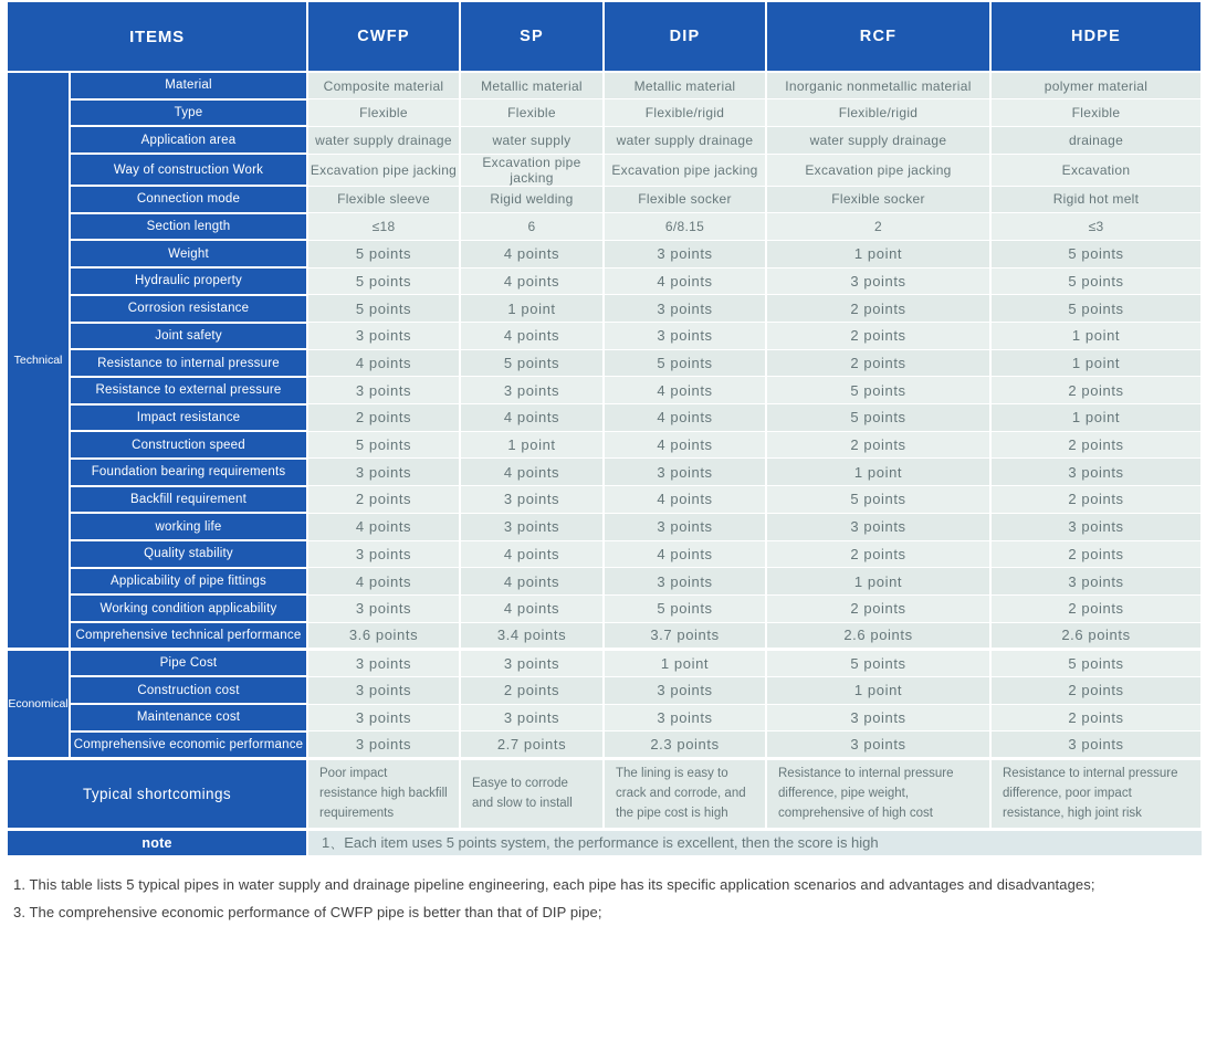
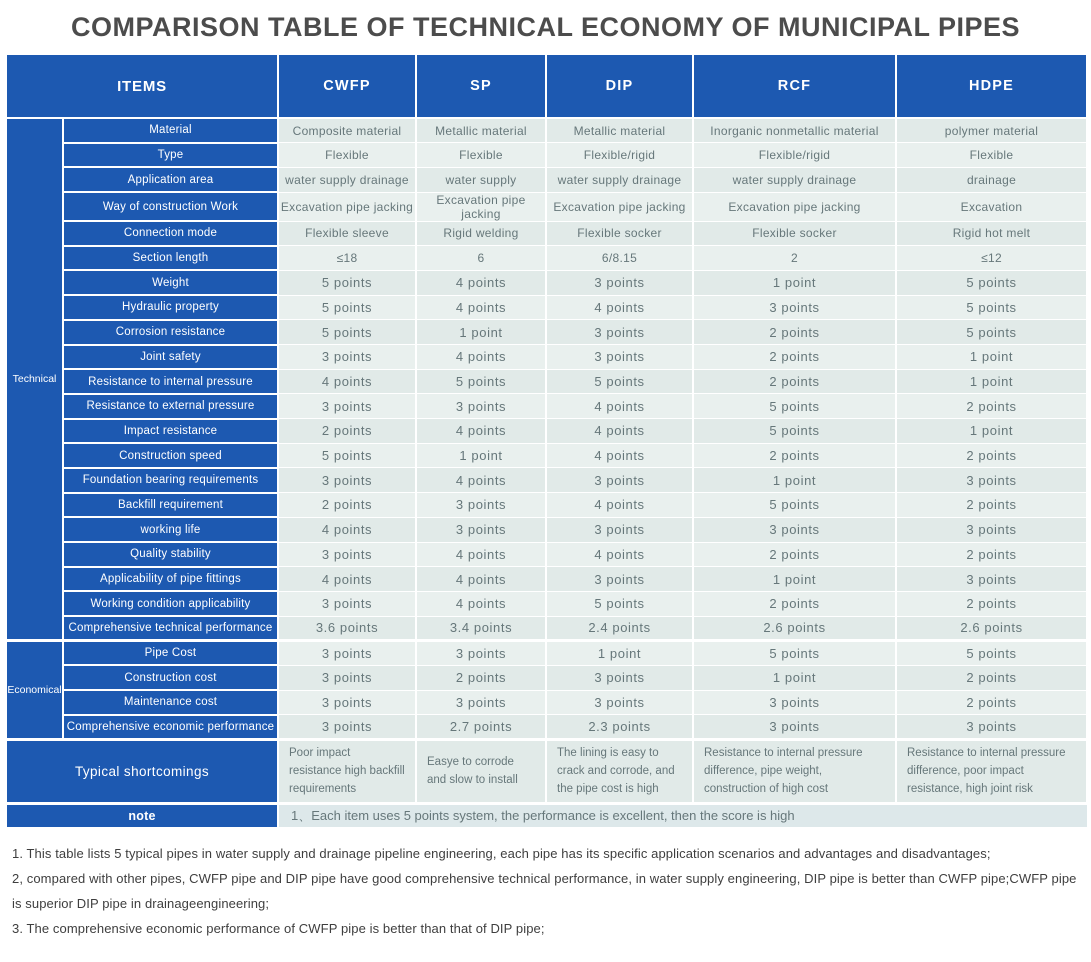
+ COMPARISON TABLE OF TECHNICAL ECONOMY OF MUNICIPAL PIPES
  ITEMS	CWFP	SP	DIP	RCF	HDPE
  Technical	Material	Composite material	Metallic material	Metallic material	Inorganic nonmetallic material	polymer material
  Type	Flexible	Flexible	Flexible/rigid	Flexible/rigid	Flexible
  Application area	water supply drainage	water supply	water supply drainage	water supply drainage	drainage
  Way of construction Work	Excavation pipe jacking	Excavation pipe jacking	Excavation pipe jacking	Excavation pipe jacking	Excavation
  Connection mode	Flexible sleeve	Rigid welding	Flexible socker	Flexible socker	Rigid hot melt
- Section length	≤18	6	6/8.15	2	≤3
+ Section length	≤18	6	6/8.15	2	≤12
  Weight	5 points	4 points	3 points	1 point	5 points
  Hydraulic property	5 points	4 points	4 points	3 points	5 points
  Corrosion resistance	5 points	1 point	3 points	2 points	5 points
  Joint safety	3 points	4 points	3 points	2 points	1 point
  Resistance to internal pressure	4 points	5 points	5 points	2 points	1 point
  Resistance to external pressure	3 points	3 points	4 points	5 points	2 points
  Impact resistance	2 points	4 points	4 points	5 points	1 point
  Construction speed	5 points	1 point	4 points	2 points	2 points
  Foundation bearing requirements	3 points	4 points	3 points	1 point	3 points
  Backfill requirement	2 points	3 points	4 points	5 points	2 points
  working life	4 points	3 points	3 points	3 points	3 points
  Quality stability	3 points	4 points	4 points	2 points	2 points
  Applicability of pipe fittings	4 points	4 points	3 points	1 point	3 points
  Working condition applicability	3 points	4 points	5 points	2 points	2 points
- Comprehensive technical performance	3.6 points	3.4 points	3.7 points	2.6 points	2.6 points
+ Comprehensive technical performance	3.6 points	3.4 points	2.4 points	2.6 points	2.6 points
  Economical	Pipe Cost	3 points	3 points	1 point	5 points	5 points
  Construction cost	3 points	2 points	3 points	1 point	2 points
  Maintenance cost	3 points	3 points	3 points	3 points	2 points
  Comprehensive economic performance	3 points	2.7 points	2.3 points	3 points	3 points
- Typical shortcomings	Poor impact resistance high backfill requirements	Easye to corrode and slow to install	The lining is easy to crack and corrode, and the pipe cost is high	Resistance to internal pressure difference, pipe weight, comprehensive of high cost	Resistance to internal pressure difference, poor impact resistance, high joint risk
+ Typical shortcomings	Poor impact resistance high backfill requirements	Easye to corrode and slow to install	The lining is easy to crack and corrode, and the pipe cost is high	Resistance to internal pressure difference, pipe weight, construction of high cost	Resistance to internal pressure difference, poor impact resistance, high joint risk
  note	1、Each item uses 5 points system, the performance is excellent, then the score is high
  1. This table lists 5 typical pipes in water supply and drainage pipeline engineering, each pipe has its specific application scenarios and advantages and disadvantages;
+ 2, compared with other pipes, CWFP pipe and DIP pipe have good comprehensive technical performance, in water supply engineering, DIP pipe is better than CWFP pipe;CWFP pipe is superior DIP pipe in drainageengineering;
  3. The comprehensive economic performance of CWFP pipe is better than that of DIP pipe;
